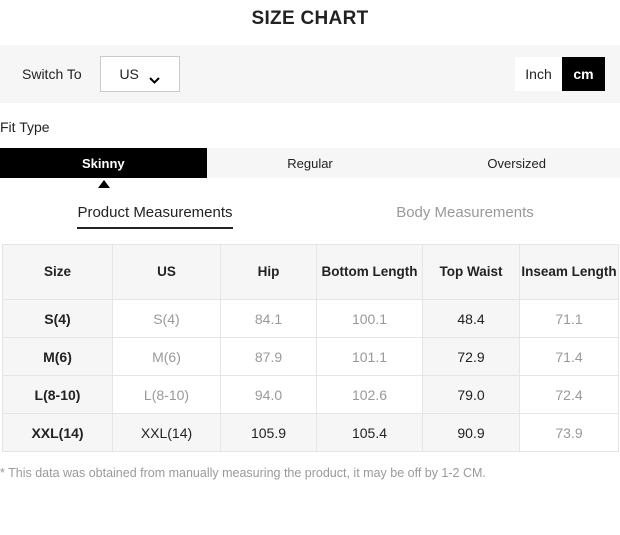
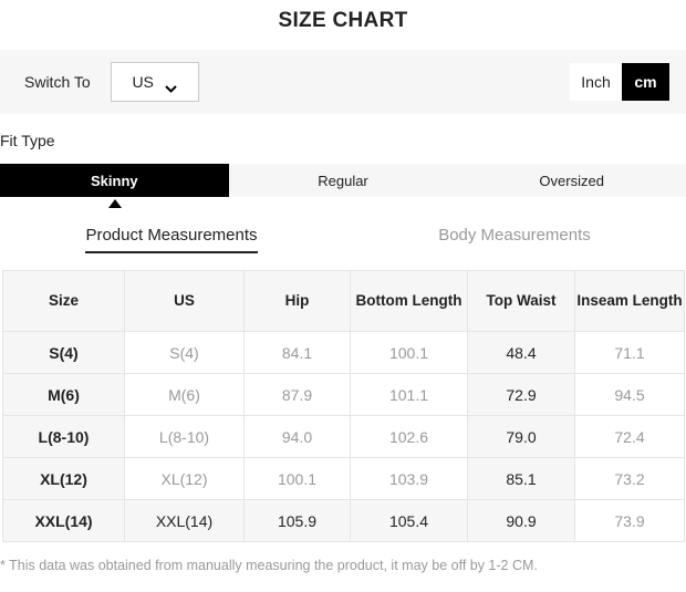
  SIZE CHART
  Switch To
  US
  Inch
  cm
  Fit Type
  Skinny
  Regular
  Oversized
  Product Measurements
  Body Measurements
  Size	US	Hip	Bottom Length	Top Waist	Inseam Length
  S(4)	S(4)	84.1	100.1	48.4	71.1
- M(6)	M(6)	87.9	101.1	72.9	71.4
+ M(6)	M(6)	87.9	101.1	72.9	94.5
  L(8-10)	L(8-10)	94.0	102.6	79.0	72.4
+ XL(12)	XL(12)	100.1	103.9	85.1	73.2
  XXL(14)	XXL(14)	105.9	105.4	90.9	73.9
  * This data was obtained from manually measuring the product, it may be off by 1-2 CM.
